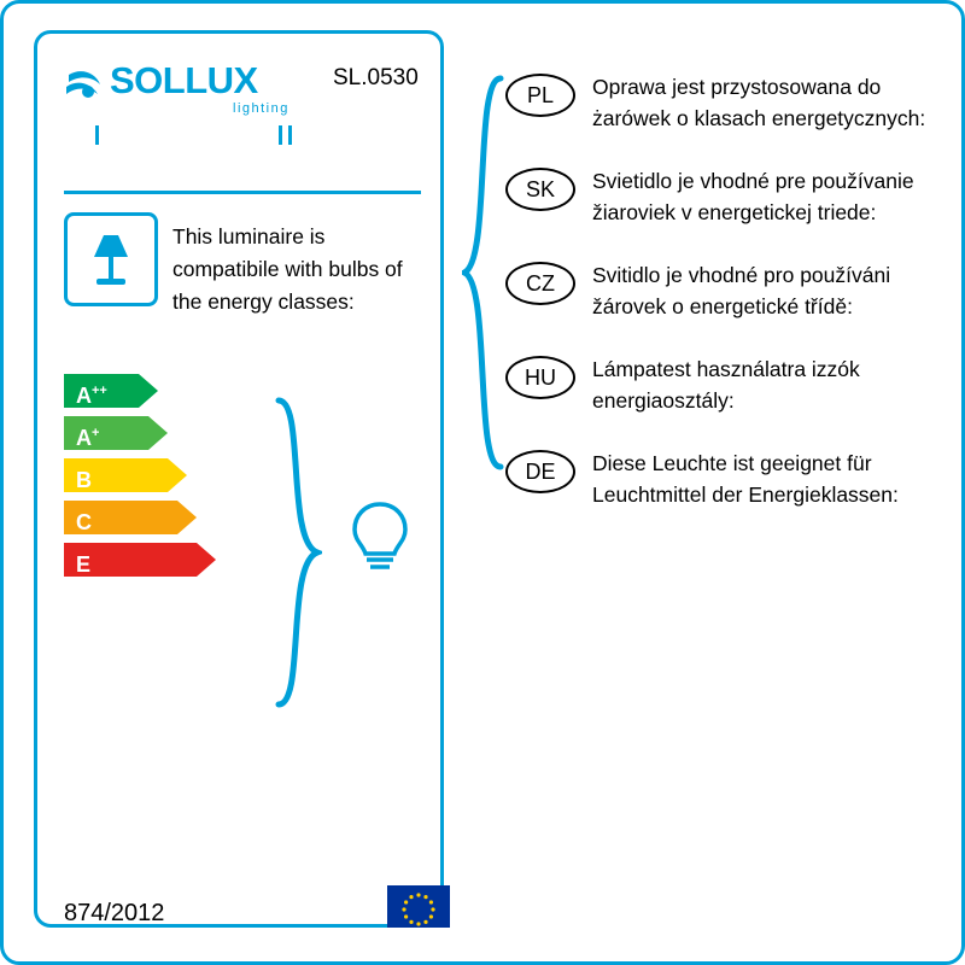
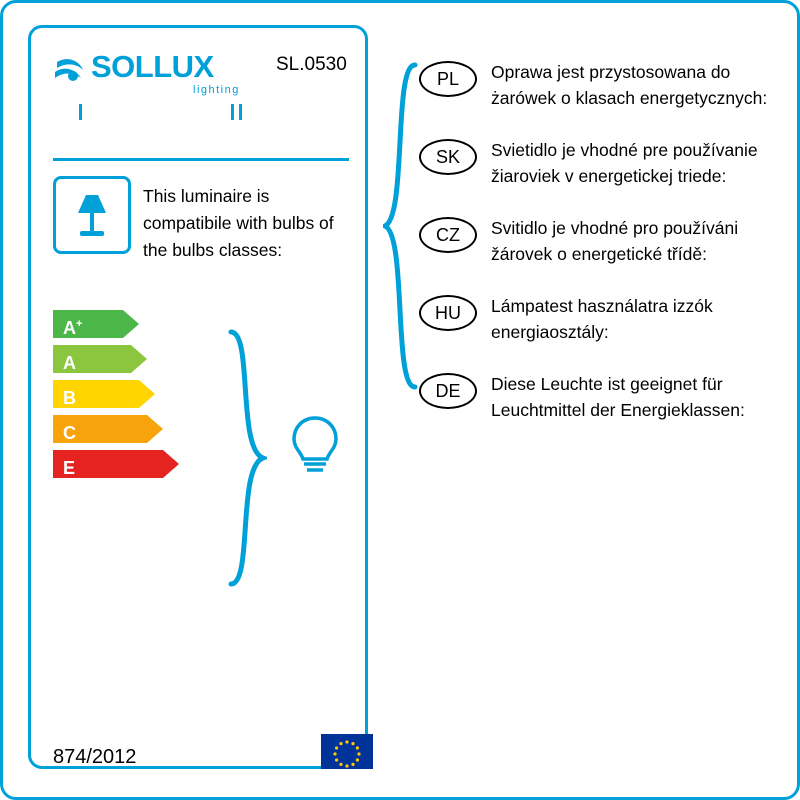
  SOLLUX
  lighting
  SL.0530
- This luminaire is compatibile with bulbs of the energy classes:
+ This luminaire is compatibile with bulbs of the bulbs classes:
- A++
  A+
+ A
  B
  C
  E
  874/2012
  PL
  Oprawa jest przystosowana do żarówek o klasach energetycznych:
  SK
  Svietidlo je vhodné pre používanie žiaroviek v energetickej triede:
  CZ
  Svitidlo je vhodné pro používáni žárovek o energetické třídě:
  HU
  Lámpatest használatra izzók energiaosztály:
  DE
  Diese Leuchte ist geeignet für Leuchtmittel der Energieklassen:
